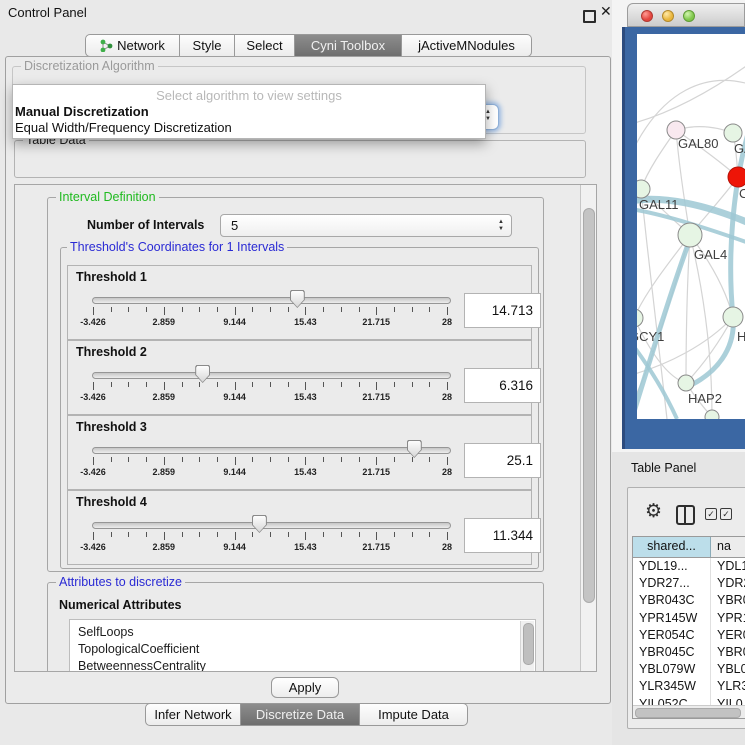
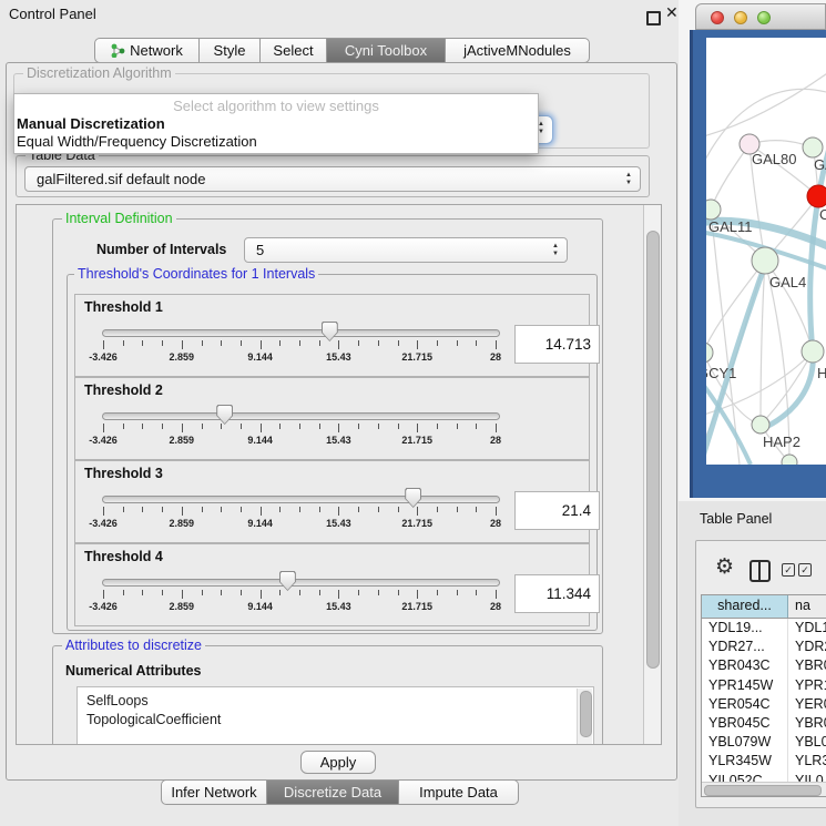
  Control Panel
  ✕
  Network
  Style
  Select
  Cyni Toolbox
  jActiveMNodules
  Discretization Algorithm
  Select algorithm to view settings
  Manual Discretization
  Equal Width/Frequency Discretization
  Table Data
+ galFiltered.sif default node
  Interval Definition
  Number of Intervals
  5
  Threshold's Coordinates for 1 Intervals
  Threshold 1
  -3.426
  2.859
  9.144
  15.43
  21.715
  28
  14.713
  Threshold 2
  -3.426
  2.859
  9.144
  15.43
  21.715
  28
- 6.316
  Threshold 3
  -3.426
  2.859
  9.144
  15.43
  21.715
  28
- 25.1
+ 21.4
  Threshold 4
  -3.426
  2.859
  9.144
  15.43
  21.715
  28
  11.344
  Attributes to discretize
  Numerical Attributes
  SelfLoops
  TopologicalCoefficient
- BetweennessCentrality
  Apply
  Infer Network
  Discretize Data
  Impute Data
  GAL80
  C
  GAL11
  GAL4
  CY1
  H
  HAP2
  Table Panel
  ⚙
  ✓
  ✓
  shared...
  na
  YDL19...
  YDL
  YDR27...
  YDR
  YBR043C
  YBR
  YPR145W
  YPR
  YER054C
  YER
  YBR045C
  YBR
  YBL079W
  YBL0
  YLR345W
  YLR
  YIL052C
  YIL0
